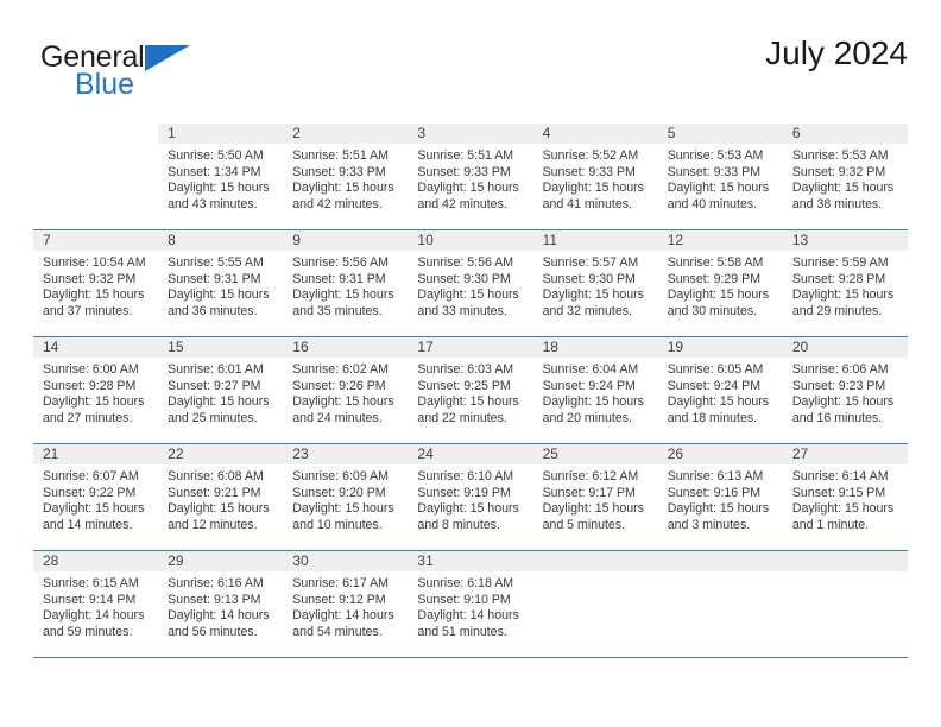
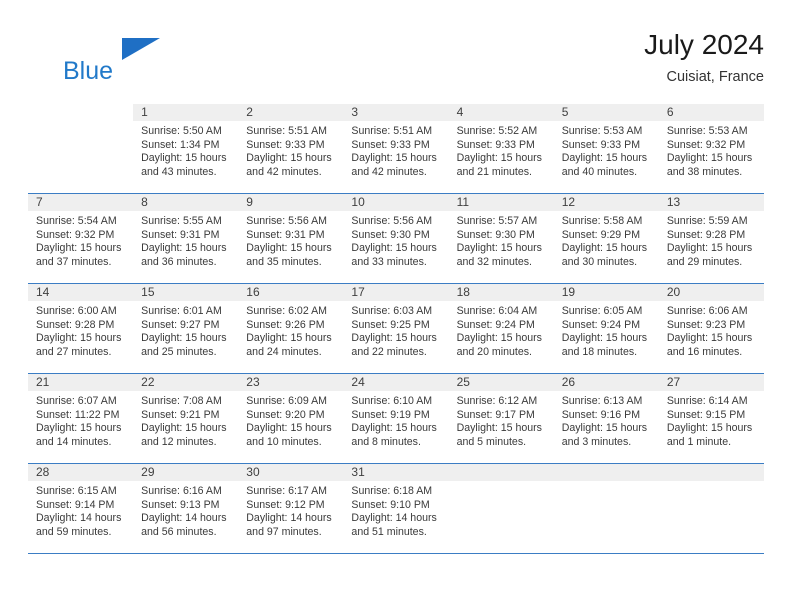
- General
  Blue
  July 2024
+ Cuisiat, France
  1
  Sunrise: 5:50 AM
  Sunset: 1:34 PM
  Daylight: 15 hours
  and 43 minutes.
  2
  Sunrise: 5:51 AM
  Sunset: 9:33 PM
  Daylight: 15 hours
  and 42 minutes.
  3
  Sunrise: 5:51 AM
  Sunset: 9:33 PM
  Daylight: 15 hours
  and 42 minutes.
  4
  Sunrise: 5:52 AM
  Sunset: 9:33 PM
  Daylight: 15 hours
- and 41 minutes.
+ and 21 minutes.
  5
  Sunrise: 5:53 AM
  Sunset: 9:33 PM
  Daylight: 15 hours
  and 40 minutes.
  6
  Sunrise: 5:53 AM
  Sunset: 9:32 PM
  Daylight: 15 hours
  and 38 minutes.
  7
- Sunrise: 10:54 AM
+ Sunrise: 5:54 AM
  Sunset: 9:32 PM
  Daylight: 15 hours
  and 37 minutes.
  8
  Sunrise: 5:55 AM
  Sunset: 9:31 PM
  Daylight: 15 hours
  and 36 minutes.
  9
  Sunrise: 5:56 AM
  Sunset: 9:31 PM
  Daylight: 15 hours
  and 35 minutes.
  10
  Sunrise: 5:56 AM
  Sunset: 9:30 PM
  Daylight: 15 hours
  and 33 minutes.
  11
  Sunrise: 5:57 AM
  Sunset: 9:30 PM
  Daylight: 15 hours
  and 32 minutes.
  12
  Sunrise: 5:58 AM
  Sunset: 9:29 PM
  Daylight: 15 hours
  and 30 minutes.
  13
  Sunrise: 5:59 AM
  Sunset: 9:28 PM
  Daylight: 15 hours
  and 29 minutes.
  14
  Sunrise: 6:00 AM
  Sunset: 9:28 PM
  Daylight: 15 hours
  and 27 minutes.
  15
  Sunrise: 6:01 AM
  Sunset: 9:27 PM
  Daylight: 15 hours
  and 25 minutes.
  16
  Sunrise: 6:02 AM
  Sunset: 9:26 PM
  Daylight: 15 hours
  and 24 minutes.
  17
  Sunrise: 6:03 AM
  Sunset: 9:25 PM
  Daylight: 15 hours
  and 22 minutes.
  18
  Sunrise: 6:04 AM
  Sunset: 9:24 PM
  Daylight: 15 hours
  and 20 minutes.
  19
  Sunrise: 6:05 AM
  Sunset: 9:24 PM
  Daylight: 15 hours
  and 18 minutes.
  20
  Sunrise: 6:06 AM
  Sunset: 9:23 PM
  Daylight: 15 hours
  and 16 minutes.
  21
  Sunrise: 6:07 AM
- Sunset: 9:22 PM
+ Sunset: 11:22 PM
  Daylight: 15 hours
  and 14 minutes.
  22
- Sunrise: 6:08 AM
+ Sunrise: 7:08 AM
  Sunset: 9:21 PM
  Daylight: 15 hours
  and 12 minutes.
  23
  Sunrise: 6:09 AM
  Sunset: 9:20 PM
  Daylight: 15 hours
  and 10 minutes.
  24
  Sunrise: 6:10 AM
  Sunset: 9:19 PM
  Daylight: 15 hours
  and 8 minutes.
  25
  Sunrise: 6:12 AM
  Sunset: 9:17 PM
  Daylight: 15 hours
  and 5 minutes.
  26
  Sunrise: 6:13 AM
  Sunset: 9:16 PM
  Daylight: 15 hours
  and 3 minutes.
  27
  Sunrise: 6:14 AM
  Sunset: 9:15 PM
  Daylight: 15 hours
  and 1 minute.
  28
  Sunrise: 6:15 AM
  Sunset: 9:14 PM
  Daylight: 14 hours
  and 59 minutes.
  29
  Sunrise: 6:16 AM
  Sunset: 9:13 PM
  Daylight: 14 hours
  and 56 minutes.
  30
  Sunrise: 6:17 AM
  Sunset: 9:12 PM
  Daylight: 14 hours
- and 54 minutes.
+ and 97 minutes.
  31
  Sunrise: 6:18 AM
  Sunset: 9:10 PM
  Daylight: 14 hours
  and 51 minutes.
